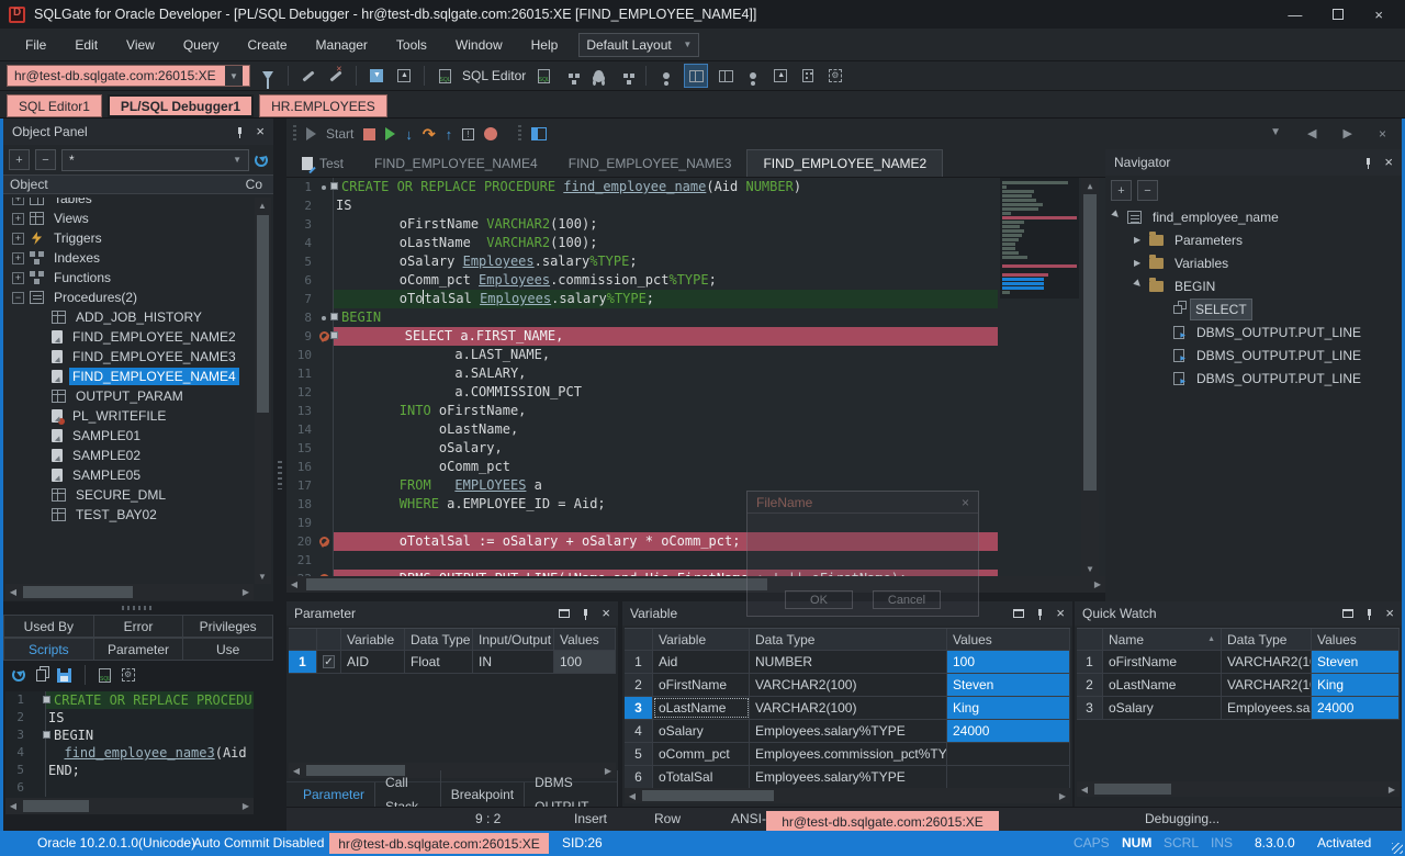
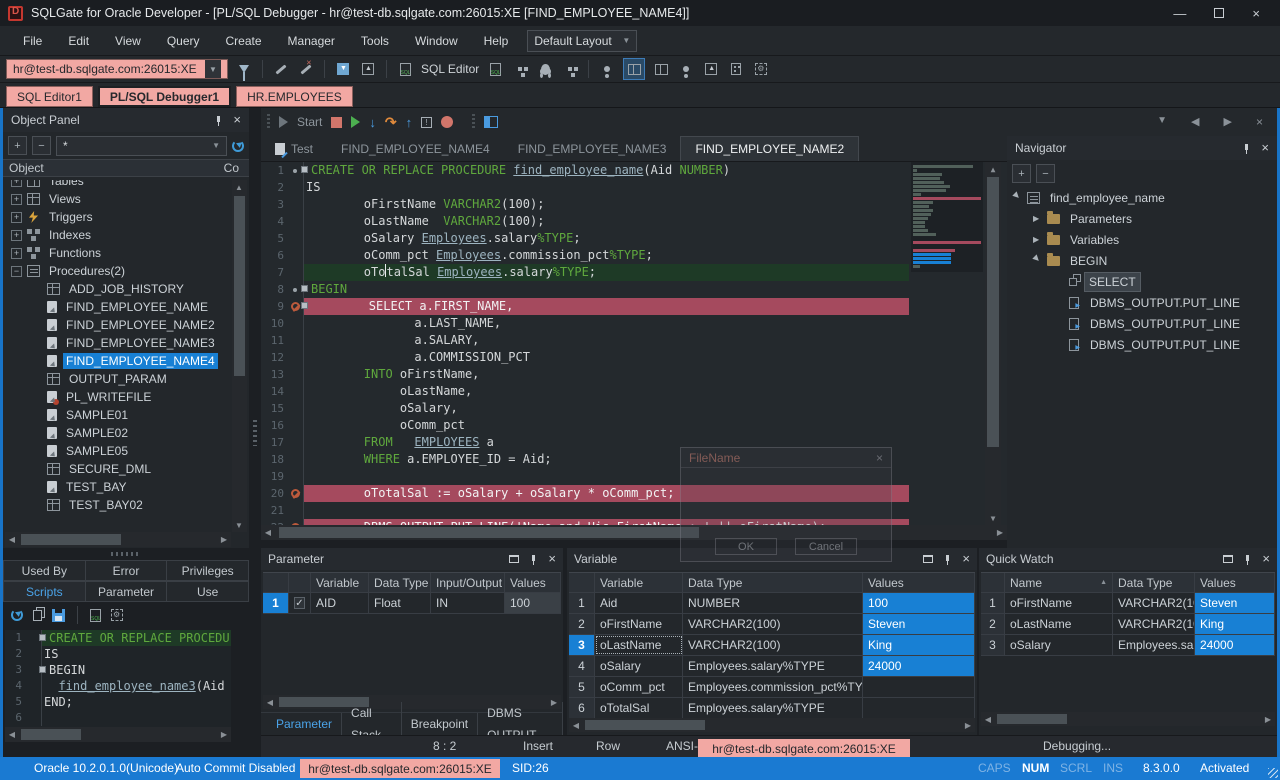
  SQLGate for Oracle Developer - [PL/SQL Debugger - hr@test-db.sqlgate.com:26015:XE [FIND_EMPLOYEE_NAME4]]
  —
  ×
  File Edit View Query Create Manager Tools Window Help
  Default Layout
  ▼
  hr@test-db.sqlgate.com:26015:XE
  ▼
  SQL Editor
  SQL Editor1
  PL/SQL Debugger1
  HR.EMPLOYEES
  Object Panel
  ×
  +
  −
  *
  ▼
  Object
  Co
  +
  Tables
  +
  Views
  +
  Triggers
  +
  Indexes
  +
  Functions
  −
  Procedures(2)
  ADD_JOB_HISTORY
+ FIND_EMPLOYEE_NAME
  FIND_EMPLOYEE_NAME2
  FIND_EMPLOYEE_NAME3
  FIND_EMPLOYEE_NAME4
  OUTPUT_PARAM
  PL_WRITEFILE
  SAMPLE01
  SAMPLE02
  SAMPLE05
  SECURE_DML
+ TEST_BAY
  TEST_BAY02
  ▲
  ▼
  ◀
  ▶
  Used By
  Error
  Privileges
  Scripts
  Parameter
  Use
  1
  CREATE OR REPLACE PROCEDU
  2
  IS
  3
  BEGIN
  4
  find_employee_name3
  (Aid
  5
  END;
  6
  ◀
  ▶
  Start
  ↓
  ↷
  ↑
  !
  ▼
  ◀
  ▶
  ×
  Test
  FIND_EMPLOYEE_NAME4
  FIND_EMPLOYEE_NAME3
  FIND_EMPLOYEE_NAME2
  1
  CREATE OR REPLACE PROCEDURE
  find_employee_name
  (Aid
  NUMBER
  )
  2
  IS
  3
  oFirstName
  VARCHAR2
  (100);
  4
  oLastName
  VARCHAR2
  (100);
  5
  oSalary
  Employees
  .salary
  %TYPE
  ;
  6
  oComm_pct
  Employees
  .commission_pct
  %TYPE
  ;
  7
  oTo
  talSal
  Employees
  .salary
  %TYPE
  ;
  8
  BEGIN
  9
  SELECT a.FIRST_NAME,
  10
  a.LAST_NAME,
  11
  a.SALARY,
  12
  a.COMMISSION_PCT
  13
  INTO
  oFirstName,
  14
  oLastName,
  15
  oSalary,
  16
  oComm_pct
  17
  FROM
  EMPLOYEES
  a
  18
  WHERE
  a.EMPLOYEE_ID = Aid;
  19
  20
  oTotalSal := oSalary + oSalary * oComm_pct;
  21
  ▲
  ▼
  ◀
  ▶
  FileName
  ×
  OK
  Cancel
  Navigator
  ×
  +
  −
  find_employee_name
  ▶
  Parameters
  ▶
  Variables
  BEGIN
  SELECT
  DBMS_OUTPUT.PUT_LINE
  DBMS_OUTPUT.PUT_LINE
  DBMS_OUTPUT.PUT_LINE
  Parameter
  ×
  Variable
  Data Type
  Input/Output
  Values
  1
  ✓
  AID
  Float
  IN
  100
  ◀
  ▶
  Parameter
  Breakpoint
  Variable
  ×
  Variable
  Data Type
  Values
  1
  Aid
  NUMBER
  100
  2
  oFirstName
  VARCHAR2(100)
  Steven
  3
  oLastName
  VARCHAR2(100)
  King
  4
  oSalary
  Employees.salary%TYPE
  24000
  5
  oComm_pct
  Employees.commission_pct%TY
  6
  oTotalSal
  Employees.salary%TYPE
  ◀
  ▶
  Quick Watch
  ×
  Name
  Data Type
  Values
  1
  oFirstName
  VARCHAR2(1
  Steven
  2
  oLastName
  VARCHAR2(1
  King
  3
  oSalary
  Employees.sa
  24000
  ◀
  ▶
- 9 : 2
+ 8 : 2
  Insert
  Row
  hr@test-db.sqlgate.com:26015:XE
  Debugging...
  Oracle 10.2.0.1.0(Unicode)
  Auto Commit Disabled
  hr@test-db.sqlgate.com:26015:XE
  SID:26
  CAPS
  NUM
  SCRL
  INS
  8.3.0.0
  Activated
